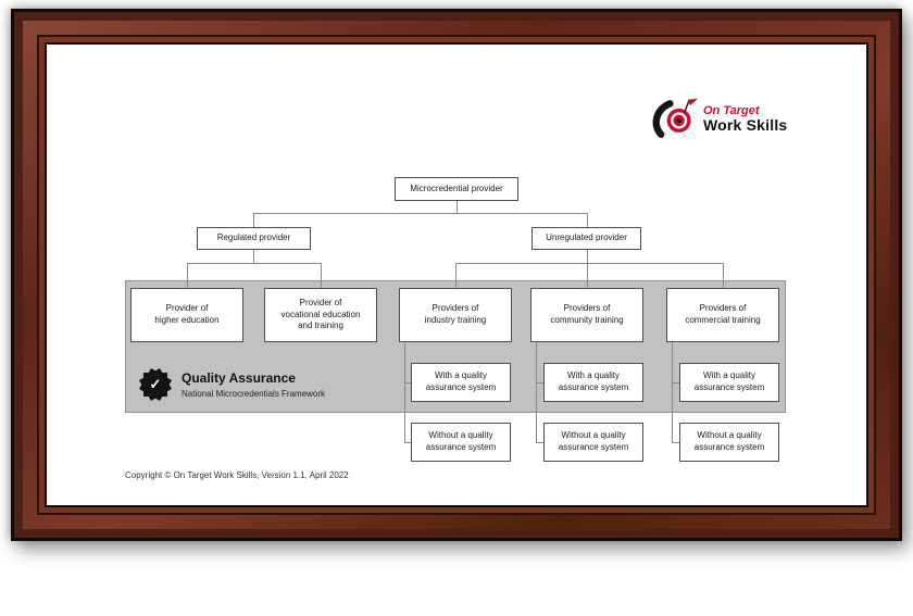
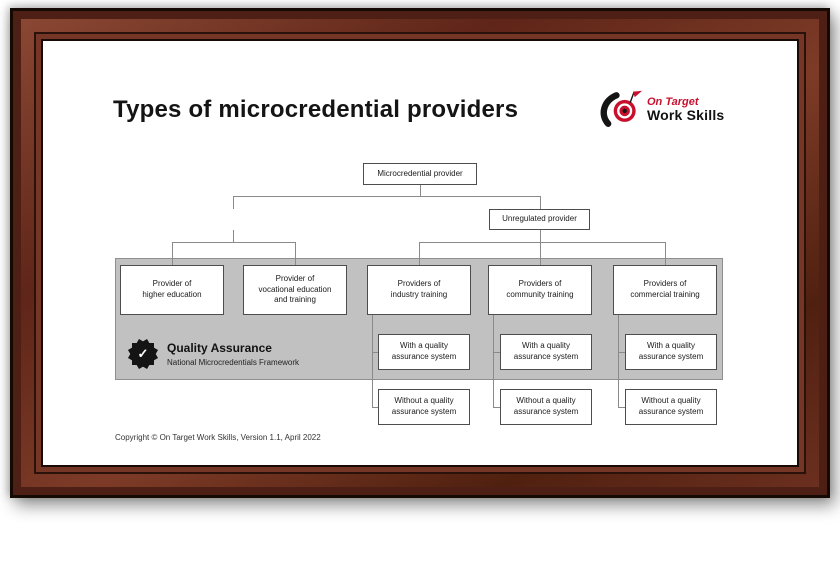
+ Types of microcredential providers
  On Target
  Work Skills
  Microcredential provider
- Regulated provider
  Unregulated provider
  Provider of
  higher education
  Provider of
  vocational education
  and training
  Providers of
  industry training
  Providers of
  community training
  Providers of
  commercial training
  With a quality
  assurance system
  With a quality
  assurance system
  With a quality
  assurance system
  Without a quality
  assurance system
  Without a quality
  assurance system
  Without a quality
  assurance system
  ✓
  Quality Assurance
  National Microcredentials Framework
  Copyright © On Target Work Skills, Version 1.1, April 2022
